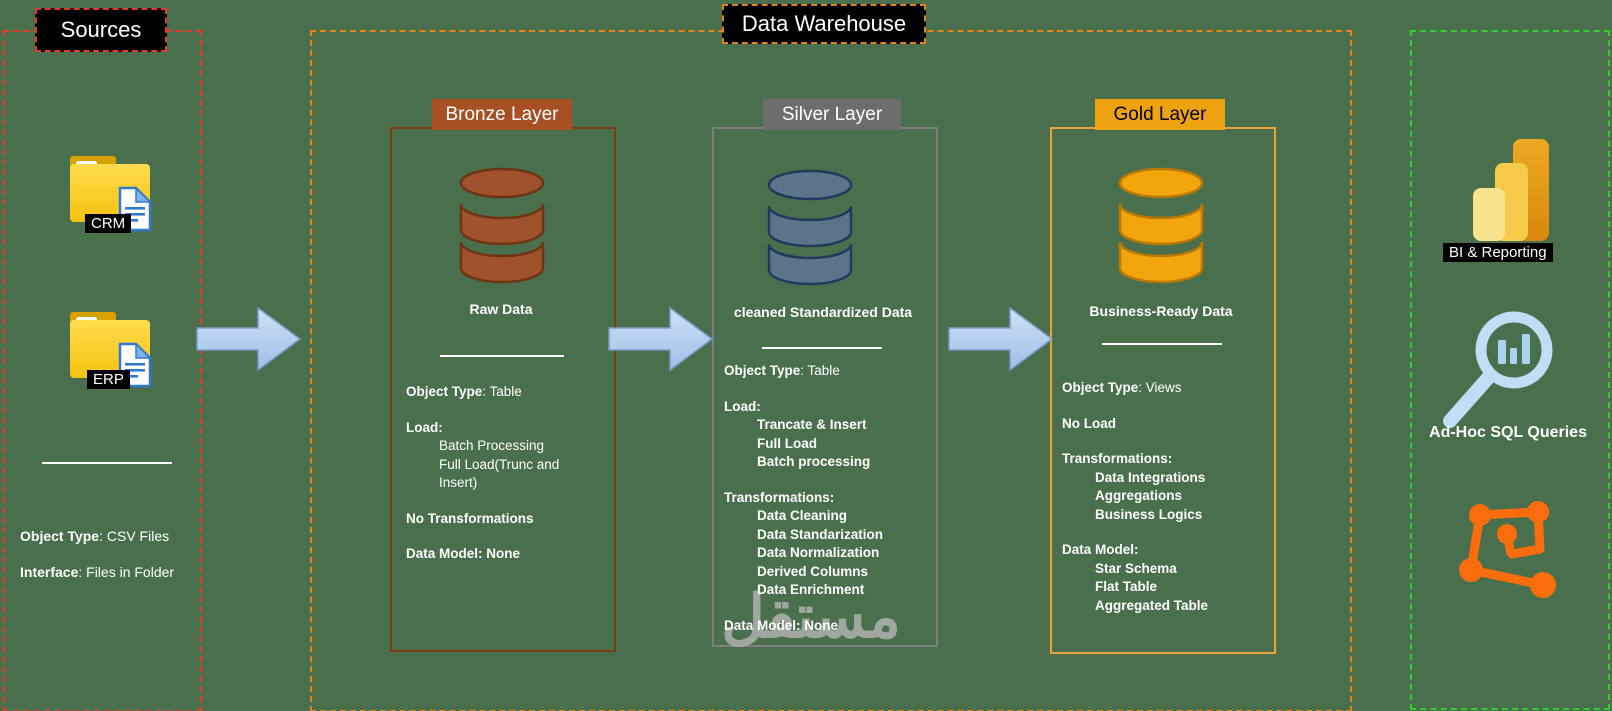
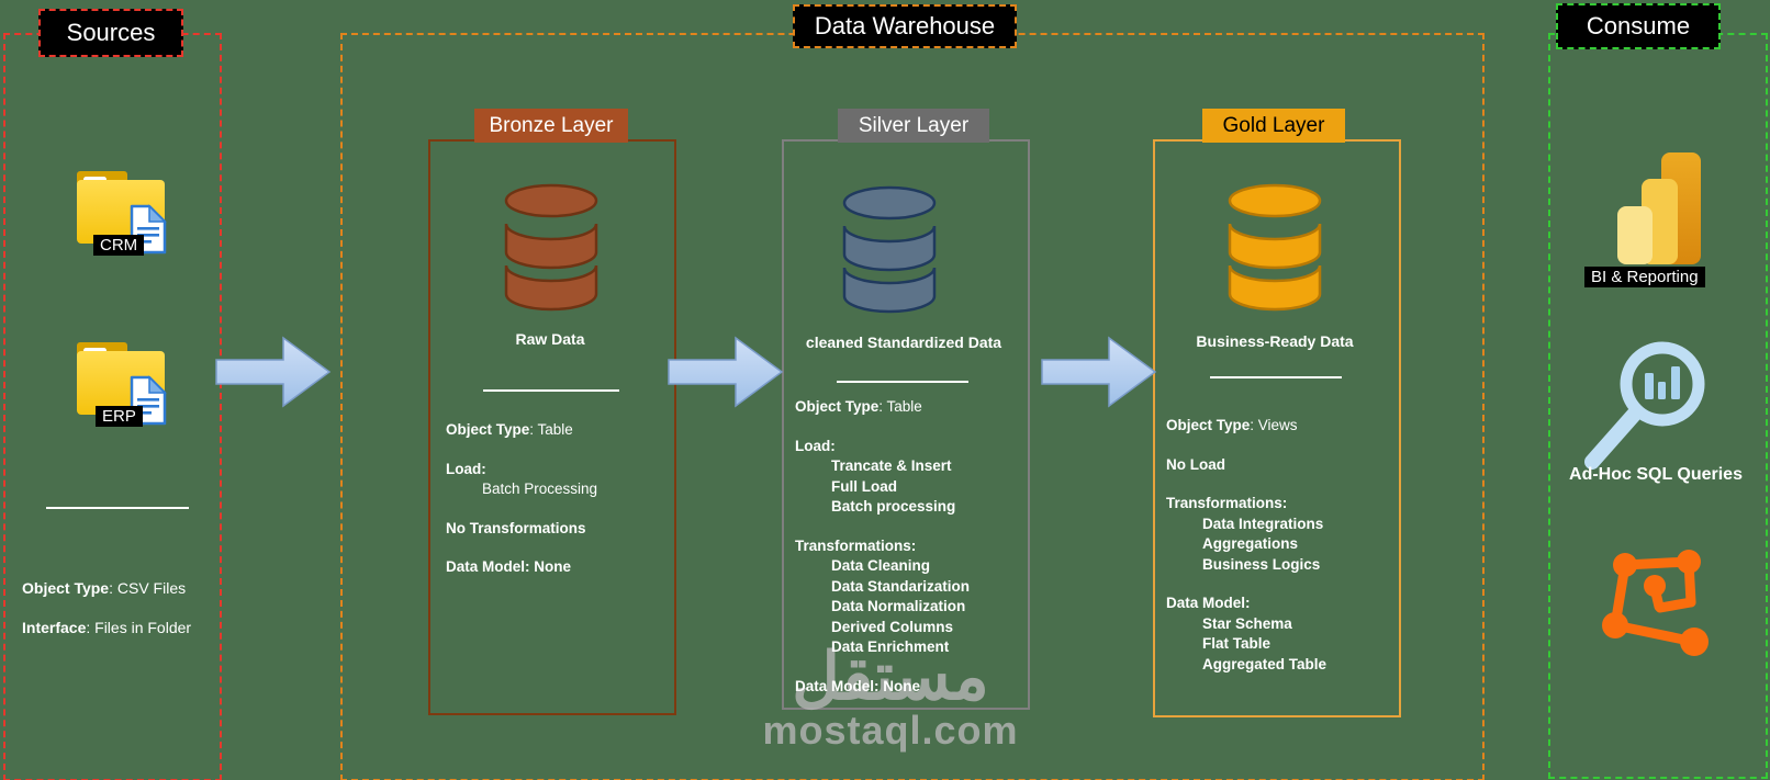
  Sources
  CRM
  ERP
  Object Type: CSV Files
  Interface: Files in Folder
  Data Warehouse
  Bronze Layer
  Raw Data
  Object Type: Table
  Load:
  Batch Processing
- Full Load(Trunc and Insert)
  No Transformations
  Data Model: None
  Silver Layer
  cleaned Standardized Data
  Object Type: Table
  Load:
  Trancate & Insert
  Full Load
  Batch processing
  Transformations:
  Data Cleaning
  Data Standarization
  Data Normalization
  Derived Columns
  Data Enrichment
  Data Model: None
  Gold Layer
  Business-Ready Data
  Object Type: Views
  No Load
  Transformations:
  Data Integrations
  Aggregations
  Business Logics
  Data Model:
  Star Schema
  Flat Table
  Aggregated Table
+ Consume
  BI & Reporting
  Ad-Hoc SQL Queries
  مستقل
+ mostaql.com
